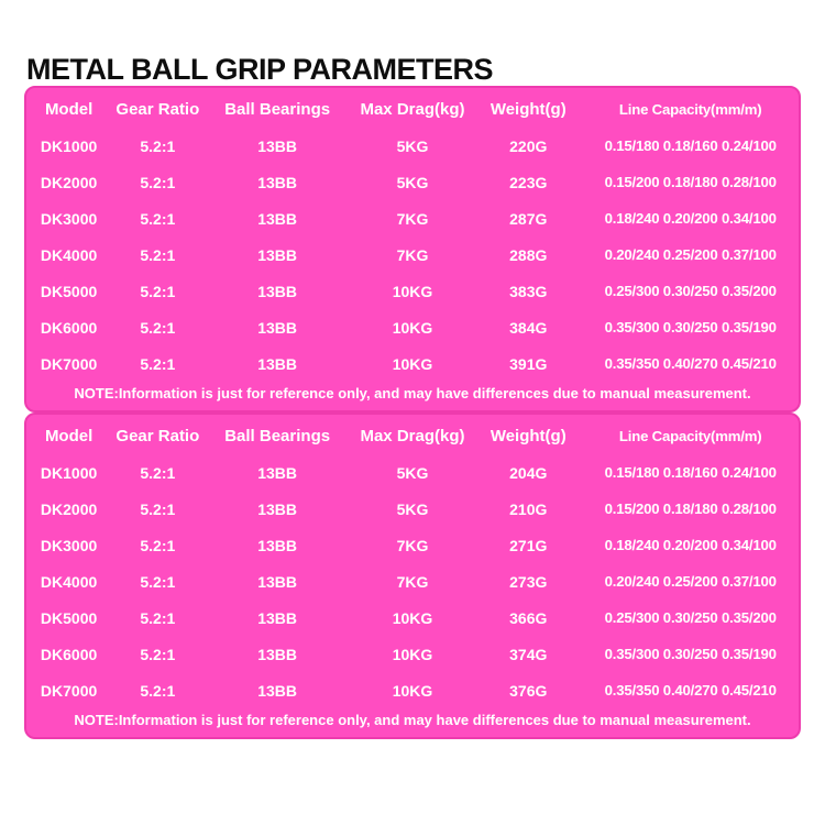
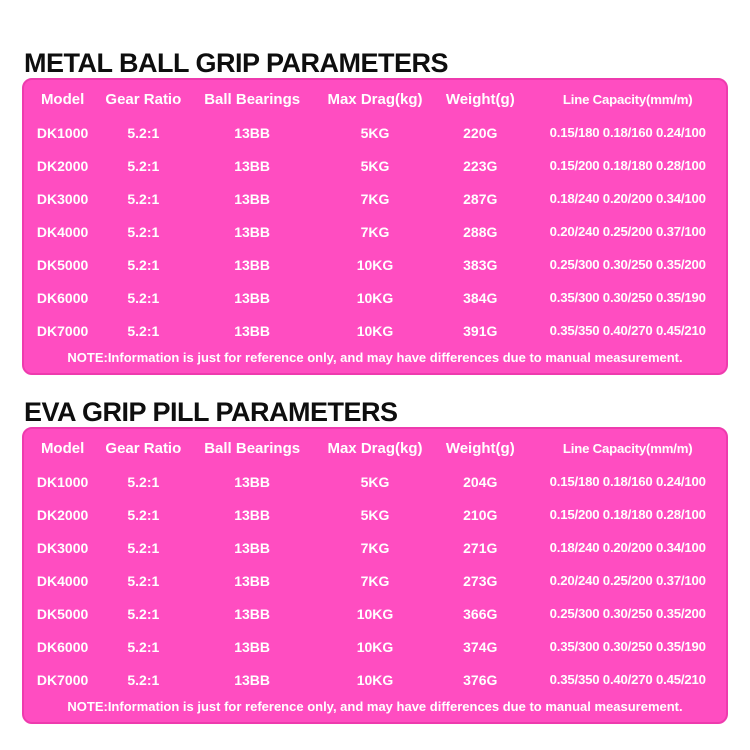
  METAL BALL GRIP PARAMETERS
  Model
  Gear Ratio
  Ball Bearings
  Max Drag(kg)
  Weight(g)
  Line Capacity(mm/m)
  DK1000
  5.2:1
  13BB
  5KG
  220G
  0.15/180 0.18/160 0.24/100
  DK2000
  5.2:1
  13BB
  5KG
  223G
  0.15/200 0.18/180 0.28/100
  DK3000
  5.2:1
  13BB
  7KG
  287G
  0.18/240 0.20/200 0.34/100
  DK4000
  5.2:1
  13BB
  7KG
  288G
  0.20/240 0.25/200 0.37/100
  DK5000
  5.2:1
  13BB
  10KG
  383G
  0.25/300 0.30/250 0.35/200
  DK6000
  5.2:1
  13BB
  10KG
  384G
  0.35/300 0.30/250 0.35/190
  DK7000
  5.2:1
  13BB
  10KG
  391G
  0.35/350 0.40/270 0.45/210
  NOTE:Information is just for reference only, and may have differences due to manual measurement.
+ EVA GRIP PILL PARAMETERS
  Model
  Gear Ratio
  Ball Bearings
  Max Drag(kg)
  Weight(g)
  Line Capacity(mm/m)
  DK1000
  5.2:1
  13BB
  5KG
  204G
  0.15/180 0.18/160 0.24/100
  DK2000
  5.2:1
  13BB
  5KG
  210G
  0.15/200 0.18/180 0.28/100
  DK3000
  5.2:1
  13BB
  7KG
  271G
  0.18/240 0.20/200 0.34/100
  DK4000
  5.2:1
  13BB
  7KG
  273G
  0.20/240 0.25/200 0.37/100
  DK5000
  5.2:1
  13BB
  10KG
  366G
  0.25/300 0.30/250 0.35/200
  DK6000
  5.2:1
  13BB
  10KG
  374G
  0.35/300 0.30/250 0.35/190
  DK7000
  5.2:1
  13BB
  10KG
  376G
  0.35/350 0.40/270 0.45/210
  NOTE:Information is just for reference only, and may have differences due to manual measurement.
